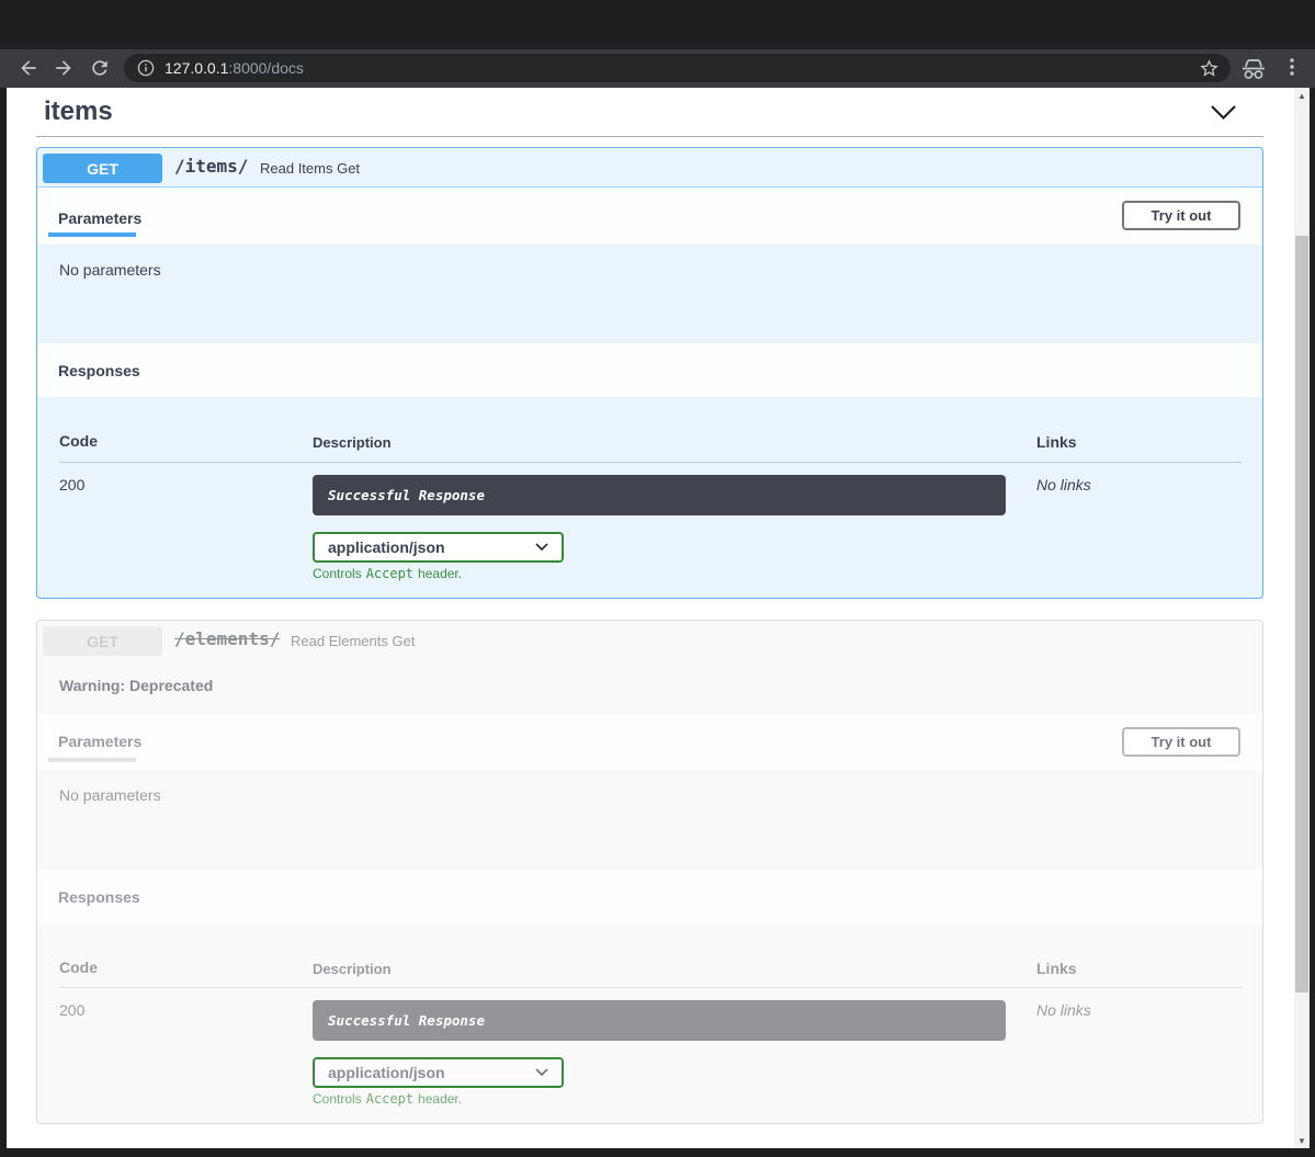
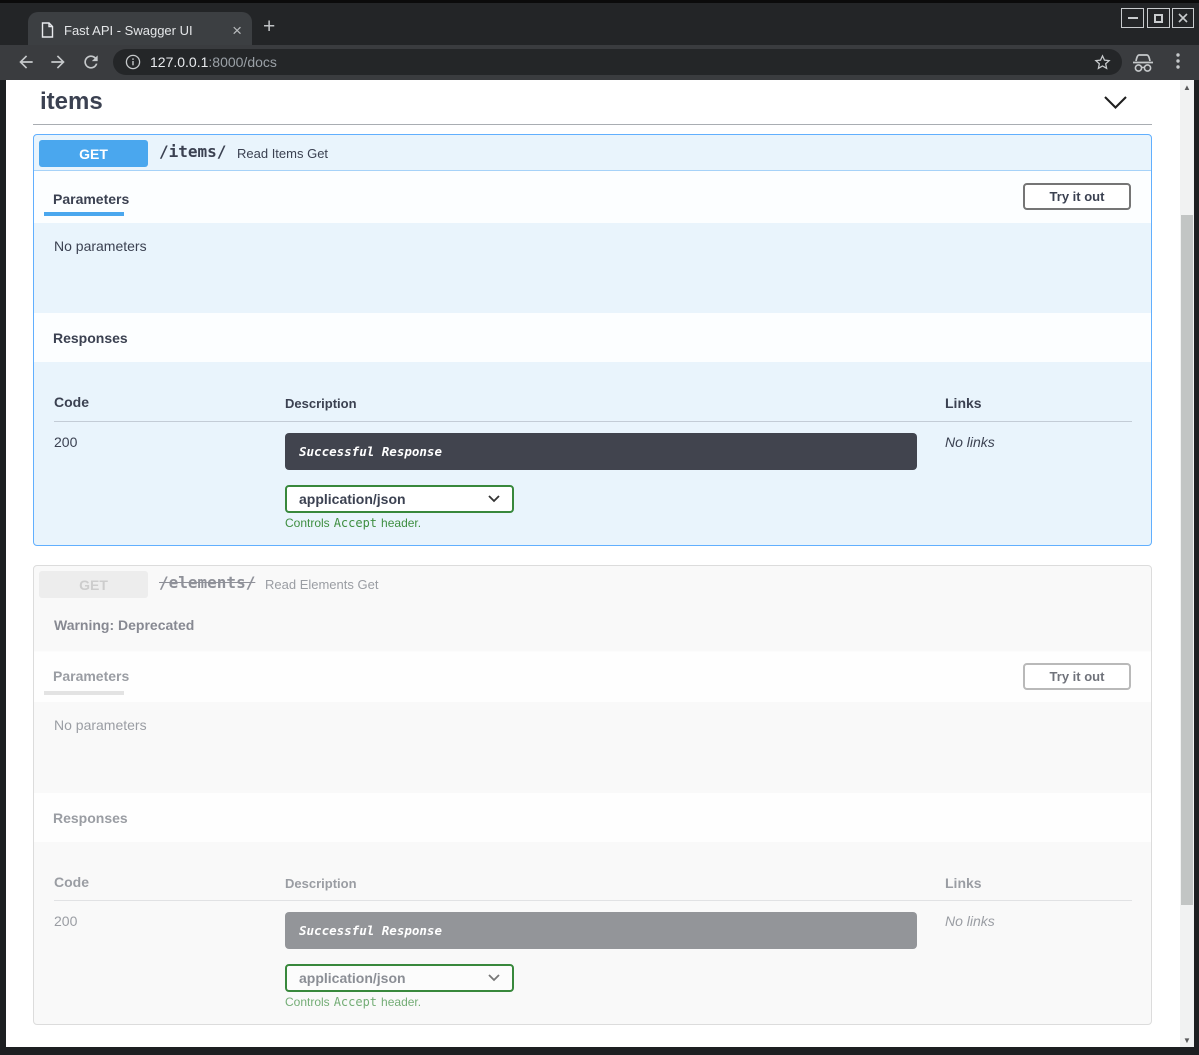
+ Fast API - Swagger UI
+ ×
+ +
  127.0.0.1:8000/docs
  items
  GET
  /items/
  Read Items Get
  Parameters
  Try it out
  No parameters
  Responses
  Code
  Description
  Links
  200
  Successful Response
  No links
  application/json
  Controls
  Accept
  header.
  GET
  /elements/
  Read Elements Get
  Warning: Deprecated
  Parameters
  Try it out
  No parameters
  Responses
  Code
  Description
  Links
  200
  Successful Response
  No links
  application/json
  Controls
  Accept
  header.
  ▲
  ▼
